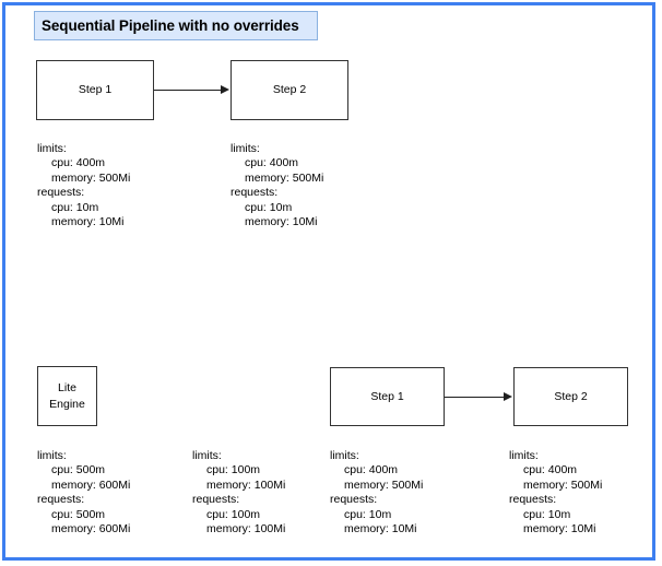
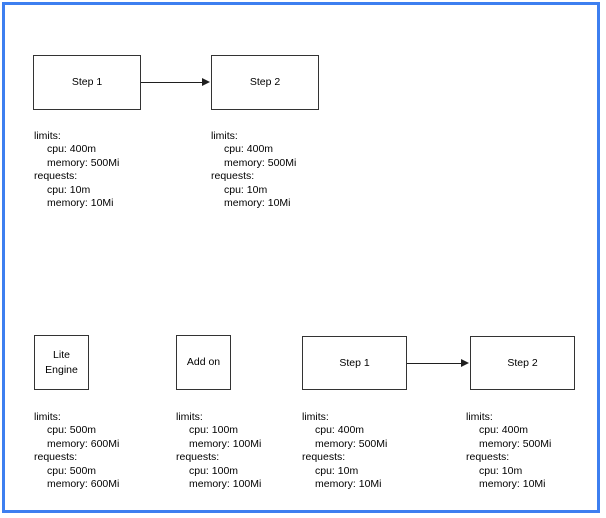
- Sequential Pipeline with no overrides
  Step 1
  Step 2
  limits:
  cpu: 400m
  memory: 500Mi
  requests:
  cpu: 10m
  memory: 10Mi
  limits:
  cpu: 400m
  memory: 500Mi
  requests:
  cpu: 10m
  memory: 10Mi
  Lite
  Engine
+ Add on
  Step 1
  Step 2
  limits:
  cpu: 500m
  memory: 600Mi
  requests:
  cpu: 500m
  memory: 600Mi
  limits:
  cpu: 100m
  memory: 100Mi
  requests:
  cpu: 100m
  memory: 100Mi
  limits:
  cpu: 400m
  memory: 500Mi
  requests:
  cpu: 10m
  memory: 10Mi
  limits:
  cpu: 400m
  memory: 500Mi
  requests:
  cpu: 10m
  memory: 10Mi
